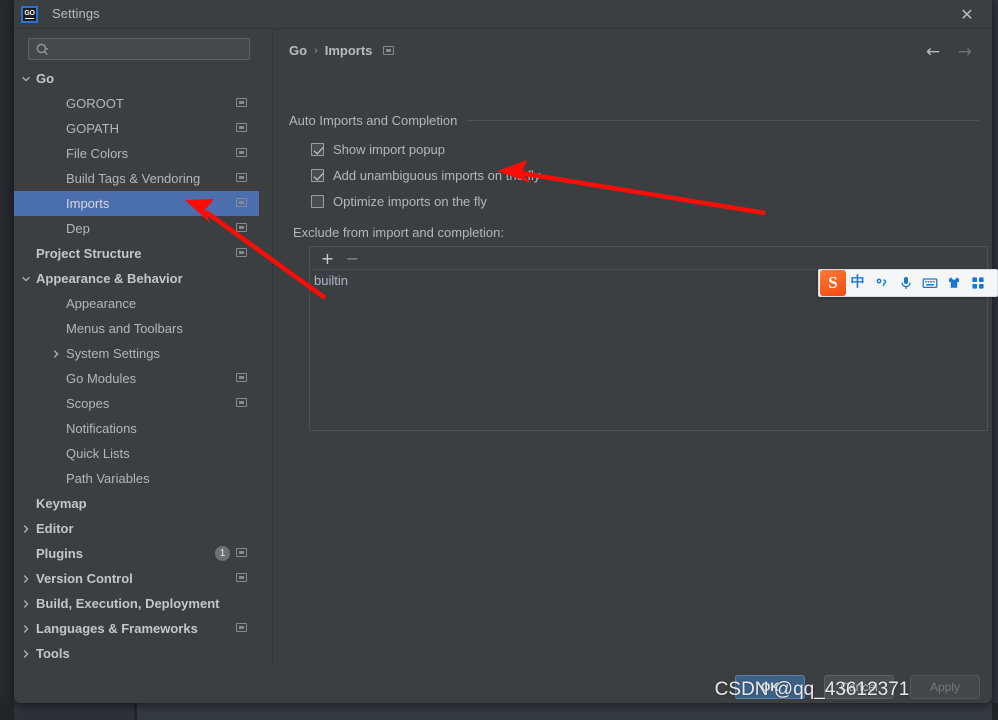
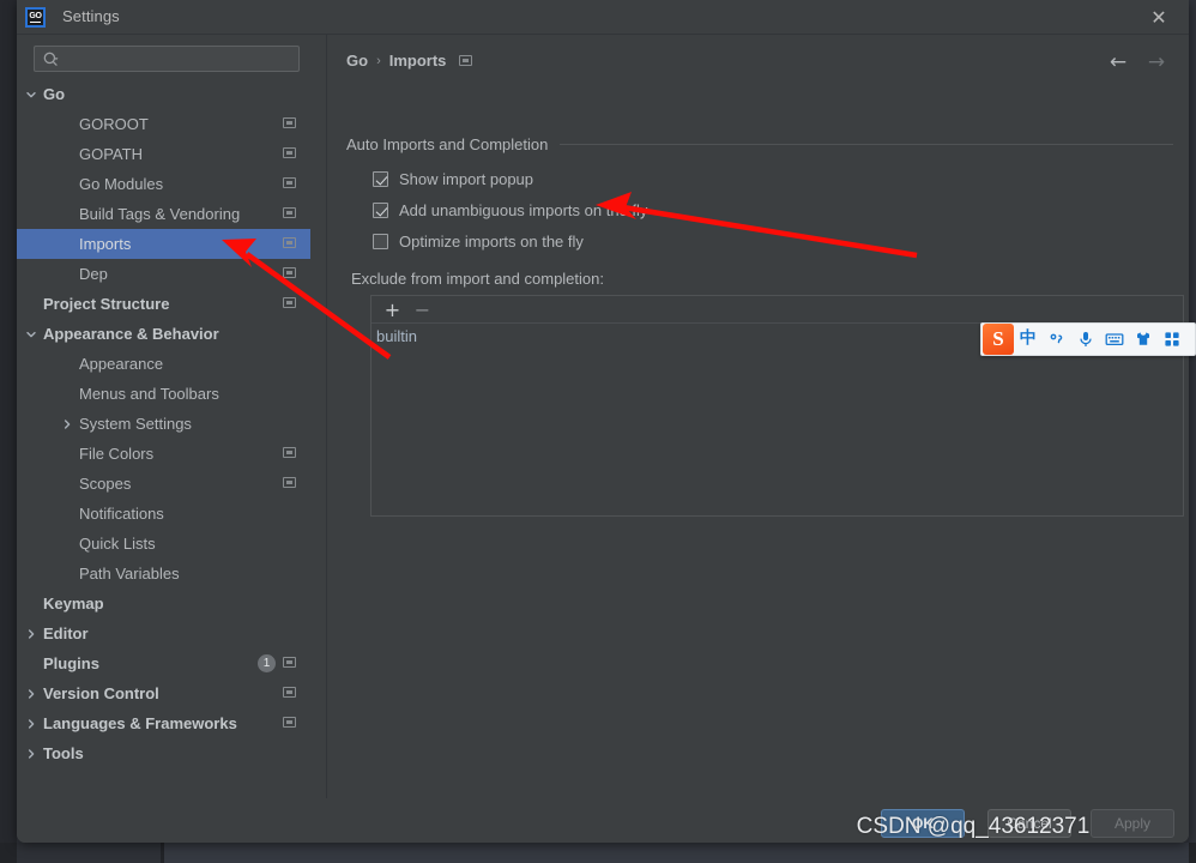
  Settings
  ✕
  Go
  GOROOT
  GOPATH
- File Colors
+ Go Modules
  Build Tags & Vendoring
  Imports
  Dep
  Project Structure
  Appearance & Behavior
  Appearance
  Menus and Toolbars
  System Settings
- Go Modules
+ File Colors
  Scopes
  Notifications
  Quick Lists
  Path Variables
  Keymap
  Editor
  Plugins
  1
  Version Control
- Build, Execution, Deployment
  Languages & Frameworks
  Tools
  Go
  ›
  Imports
  ←
  →
  Auto Imports and Completion
  Show import popup
  Add unambiguous imports on t
  Optimize imports on the fly
  Exclude from import and completion:
  +
  −
  builtin
  OK
  Cancel
  Apply
  S
  中
  CSDN @qq_43612371
